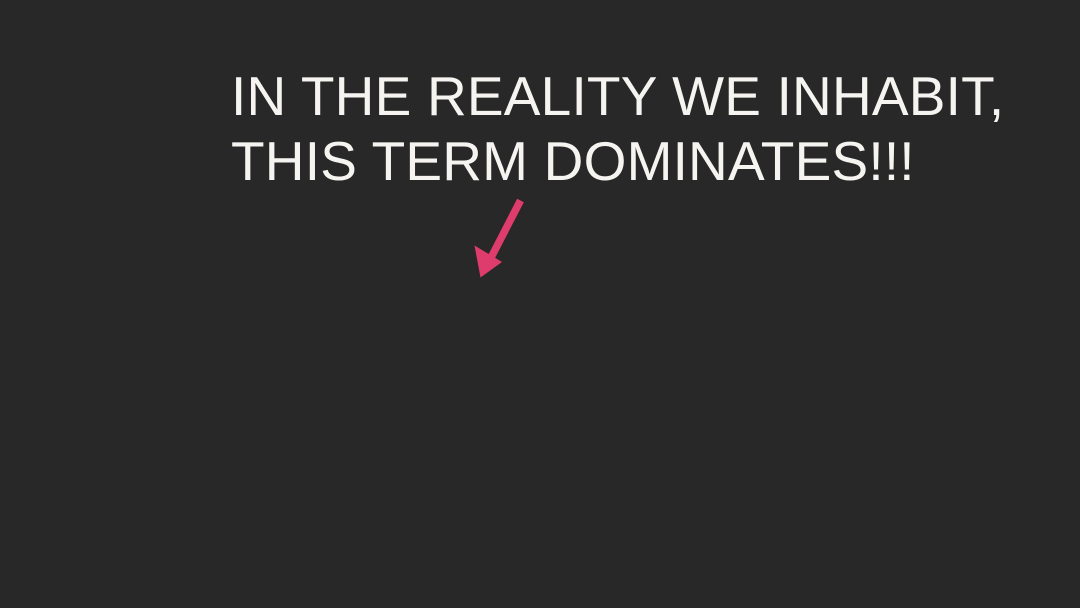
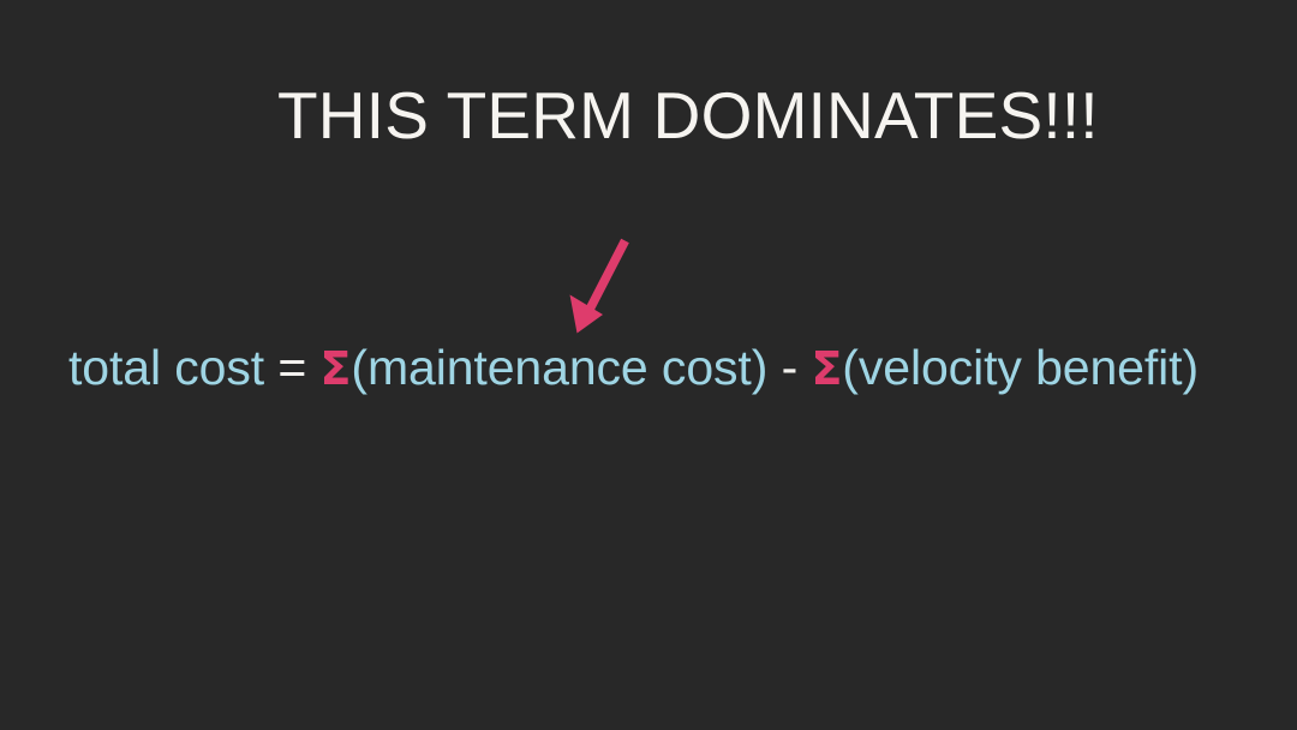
- IN THE REALITY WE INHABIT,
  THIS TERM DOMINATES!!!
+ total cost = Σ(maintenance cost) - Σ(velocity benefit)
